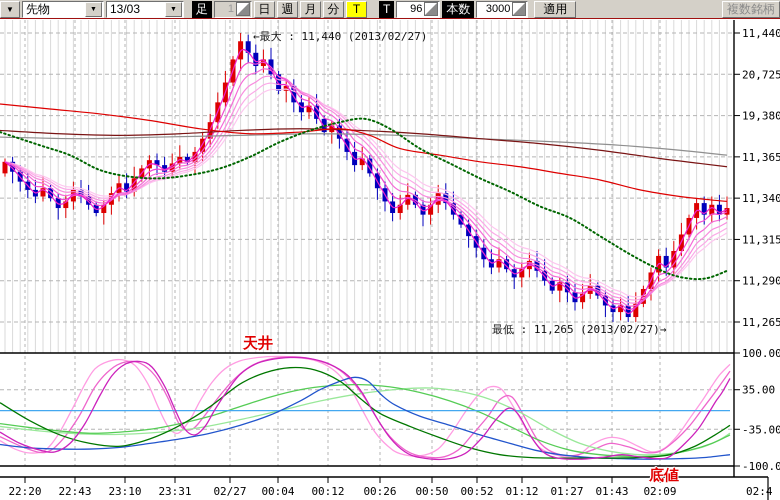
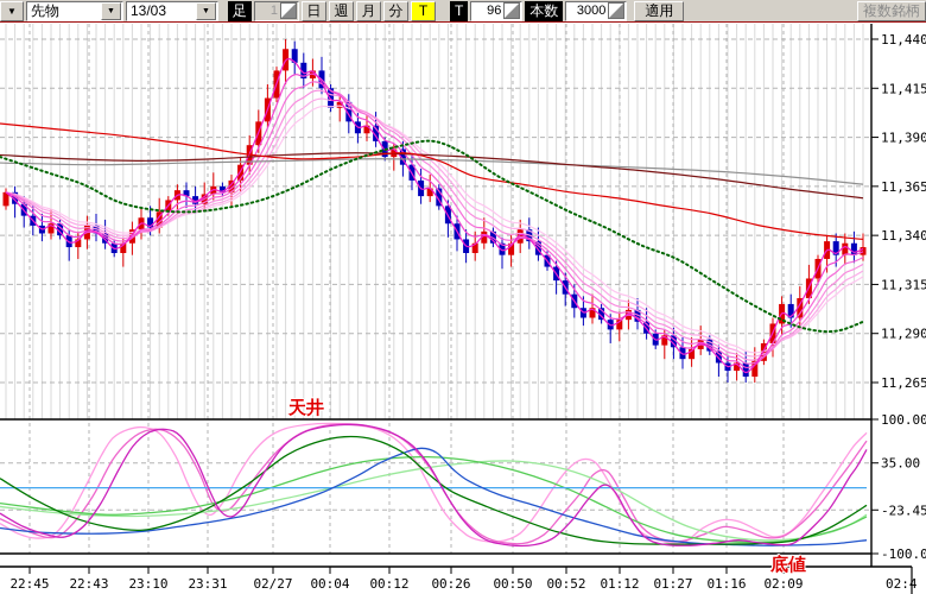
  ▼
  先物
  13/03
  足
  1
  日
  週
  月
  分
  T
  T
  96
  本数
  3000
  適用
  複数銘柄
  11,440
- 20,725
+ 11,415
- 19,380
+ 11,390
  11,365
  11,340
  11,315
  11,290
  11,265
  100.00
  35.00
- -35.00
+ -23.45
  -100.0
- 22:20
+ 22:45
  22:43
  23:10
  23:31
  02/27
  00:04
  00:12
  00:26
  00:50
  00:52
  01:12
  01:27
- 01:43
+ 01:16
  02:09
  02:4
- ←最大 : 11,440 (2013/02/27)
- 最低 : 11,265 (2013/02/27)→
  天井
  底値
